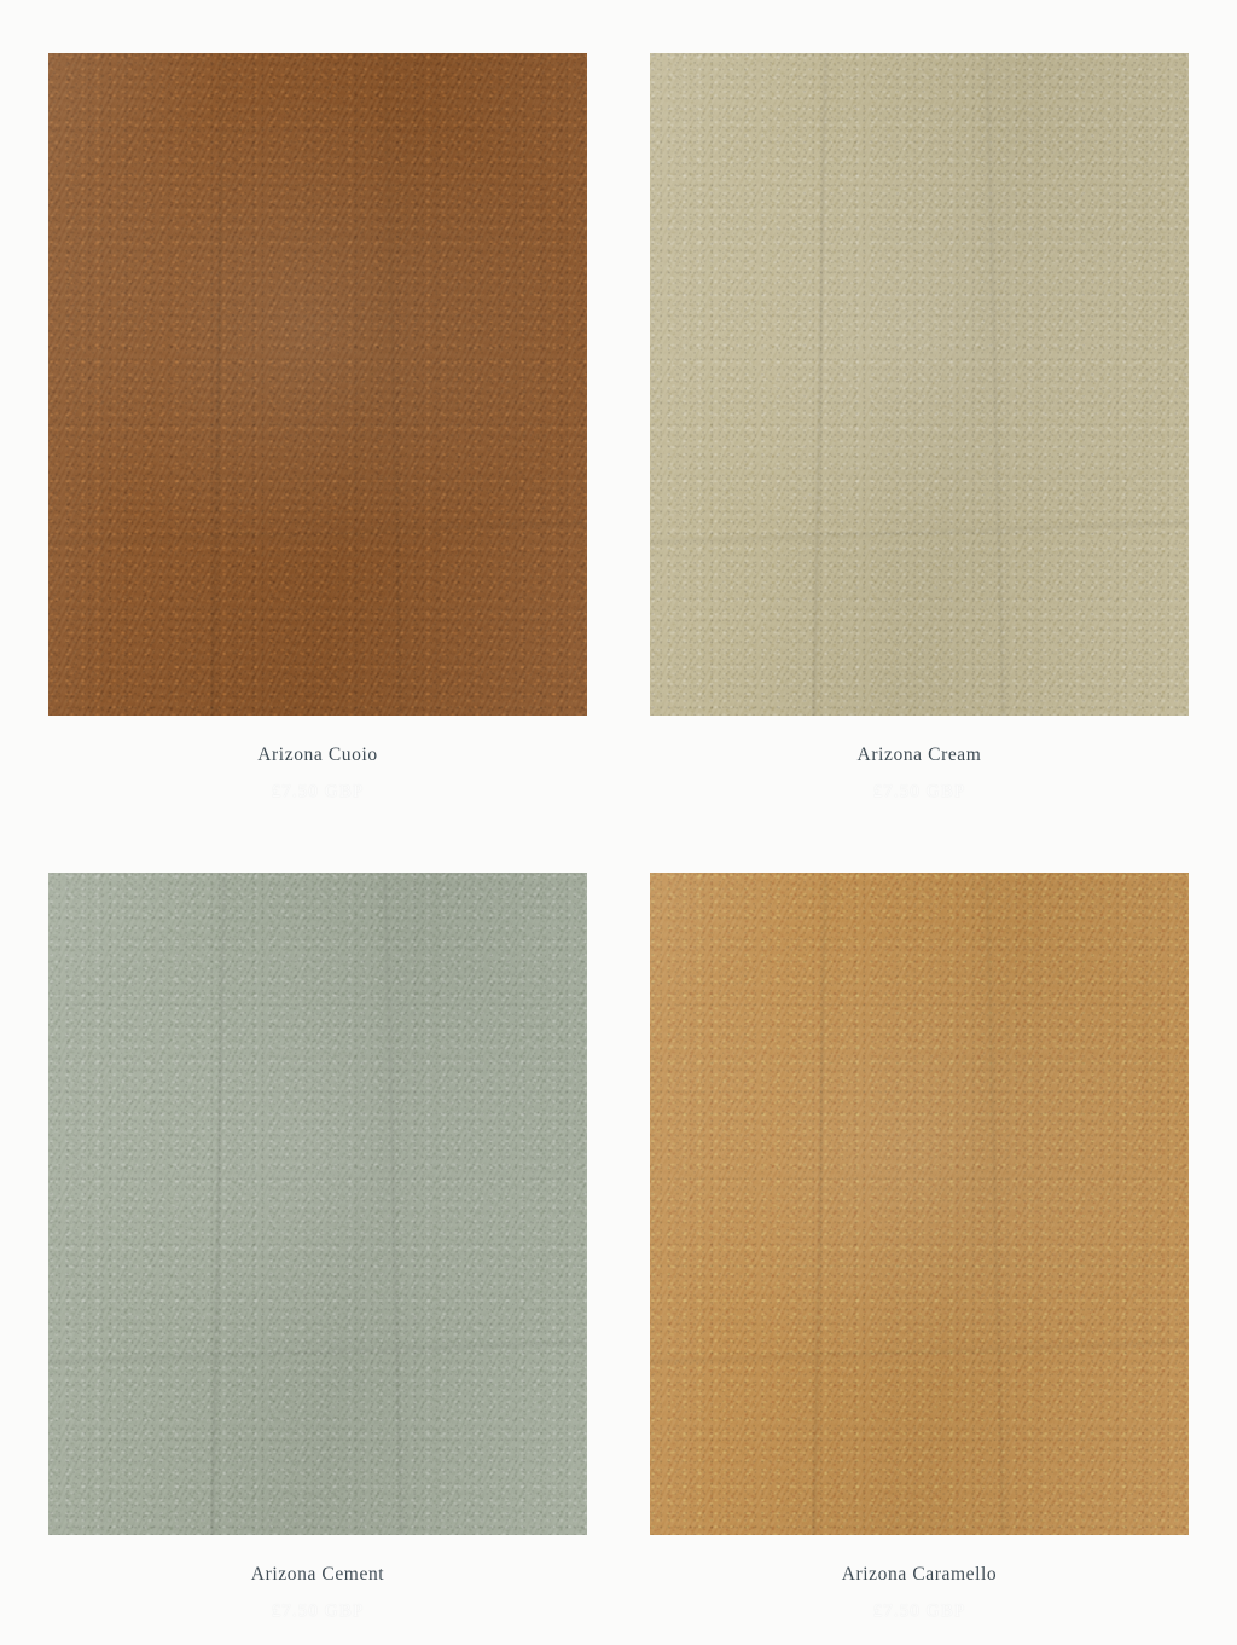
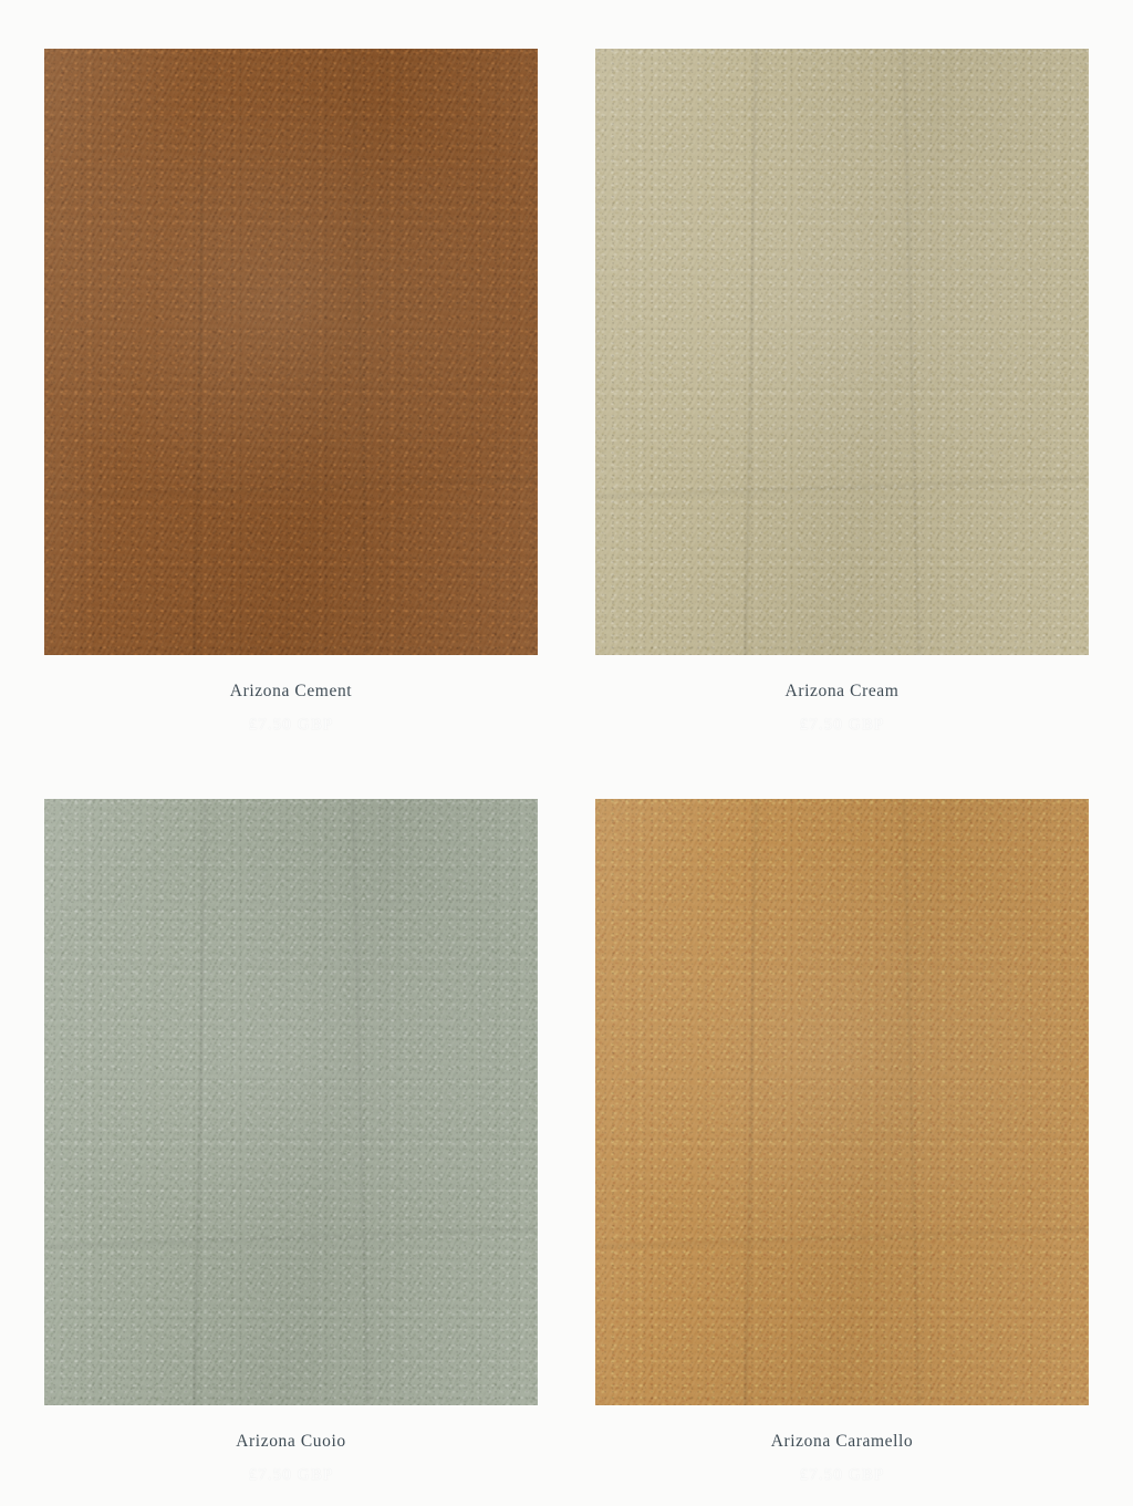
- Arizona Cuoio
+ Arizona Cement
  Arizona Cream
- Arizona Cement
+ Arizona Cuoio
  Arizona Caramello
